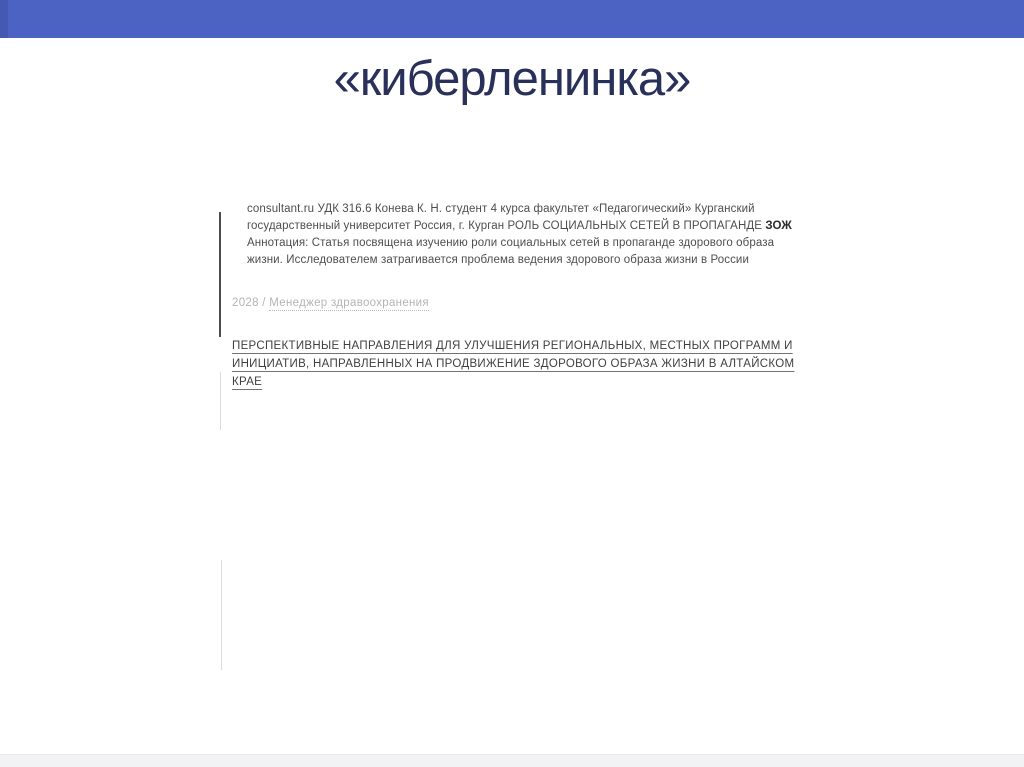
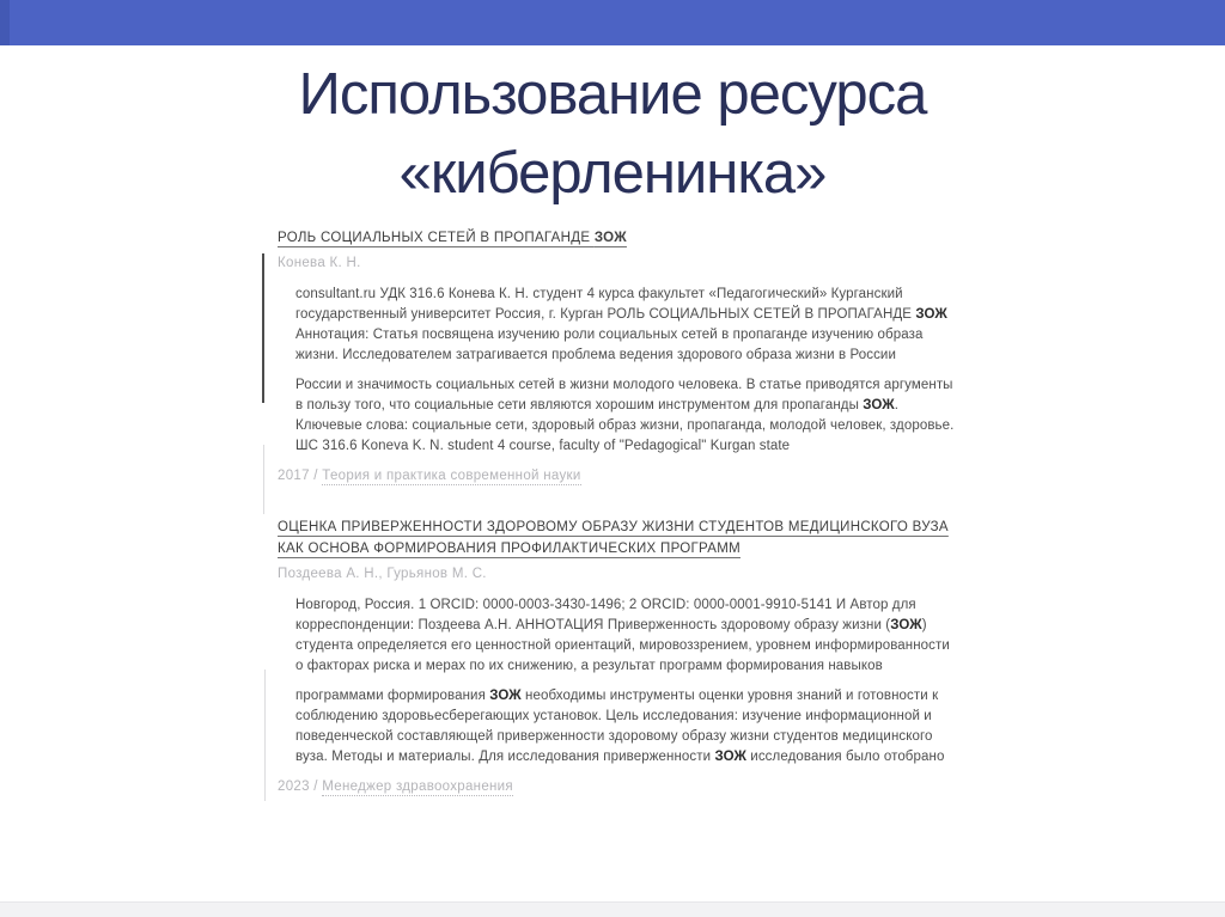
+ Использование ресурса
  «киберленинка»
+ РОЛЬ СОЦИАЛЬНЫХ СЕТЕЙ В ПРОПАГАНДЕ ЗОЖ
+ Конева К. Н.
- consultant.ru УДК 316.6 Конева К. Н. студент 4 курса факультет «Педагогический» Курганский государственный университет Россия, г. Курган РОЛЬ СОЦИАЛЬНЫХ СЕТЕЙ В ПРОПАГАНДЕ ЗОЖ Аннотация: Статья посвящена изучению роли социальных сетей в пропаганде здорового образа жизни. Исследователем затрагивается проблема ведения здорового образа жизни в России
+ consultant.ru УДК 316.6 Конева К. Н. студент 4 курса факультет «Педагогический» Курганский государственный университет Россия, г. Курган РОЛЬ СОЦИАЛЬНЫХ СЕТЕЙ В ПРОПАГАНДЕ ЗОЖ Аннотация: Статья посвящена изучению роли социальных сетей в пропаганде изучению образа жизни. Исследователем затрагивается проблема ведения здорового образа жизни в России
+ России и значимость социальных сетей в жизни молодого человека. В статье приводятся аргументы в пользу того, что социальные сети являются хорошим инструментом для пропаганды ЗОЖ. Ключевые слова: социальные сети, здоровый образ жизни, пропаганда, молодой человек, здоровье. ШС 316.6 Koneva K. N. student 4 course, faculty of "Pedagogical" Kurgan state
+ 2017 / Теория и практика современной науки
+ ОЦЕНКА ПРИВЕРЖЕННОСТИ ЗДОРОВОМУ ОБРАЗУ ЖИЗНИ СТУДЕНТОВ МЕДИЦИНСКОГО ВУЗА КАК ОСНОВА ФОРМИРОВАНИЯ ПРОФИЛАКТИЧЕСКИХ ПРОГРАММ
+ Поздеева А. Н., Гурьянов М. С.
+ Новгород, Россия. 1 ORCID: 0000-0003-3430-1496; 2 ORCID: 0000-0001-9910-5141 И Автор для корреспонденции: Поздеева А.Н. АННОТАЦИЯ Приверженность здоровому образу жизни (ЗОЖ) студента определяется его ценностной ориентаций, мировоззрением, уровнем информированности о факторах риска и мерах по их снижению, а результат программ формирования навыков
+ программами формирования ЗОЖ необходимы инструменты оценки уровня знаний и готовности к соблюдению здоровьесберегающих установок. Цель исследования: изучение информационной и поведенческой составляющей приверженности здоровому образу жизни студентов медицинского вуза. Методы и материалы. Для исследования приверженности ЗОЖ исследования было отобрано
- 2028 / Менеджер здравоохранения
+ 2023 / Менеджер здравоохранения
- ПЕРСПЕКТИВНЫЕ НАПРАВЛЕНИЯ ДЛЯ УЛУЧШЕНИЯ РЕГИОНАЛЬНЫХ, МЕСТНЫХ ПРОГРАММ И ИНИЦИАТИВ, НАПРАВЛЕННЫХ НА ПРОДВИЖЕНИЕ ЗДОРОВОГО ОБРАЗА ЖИЗНИ В АЛТАЙСКОМ КРАЕ
